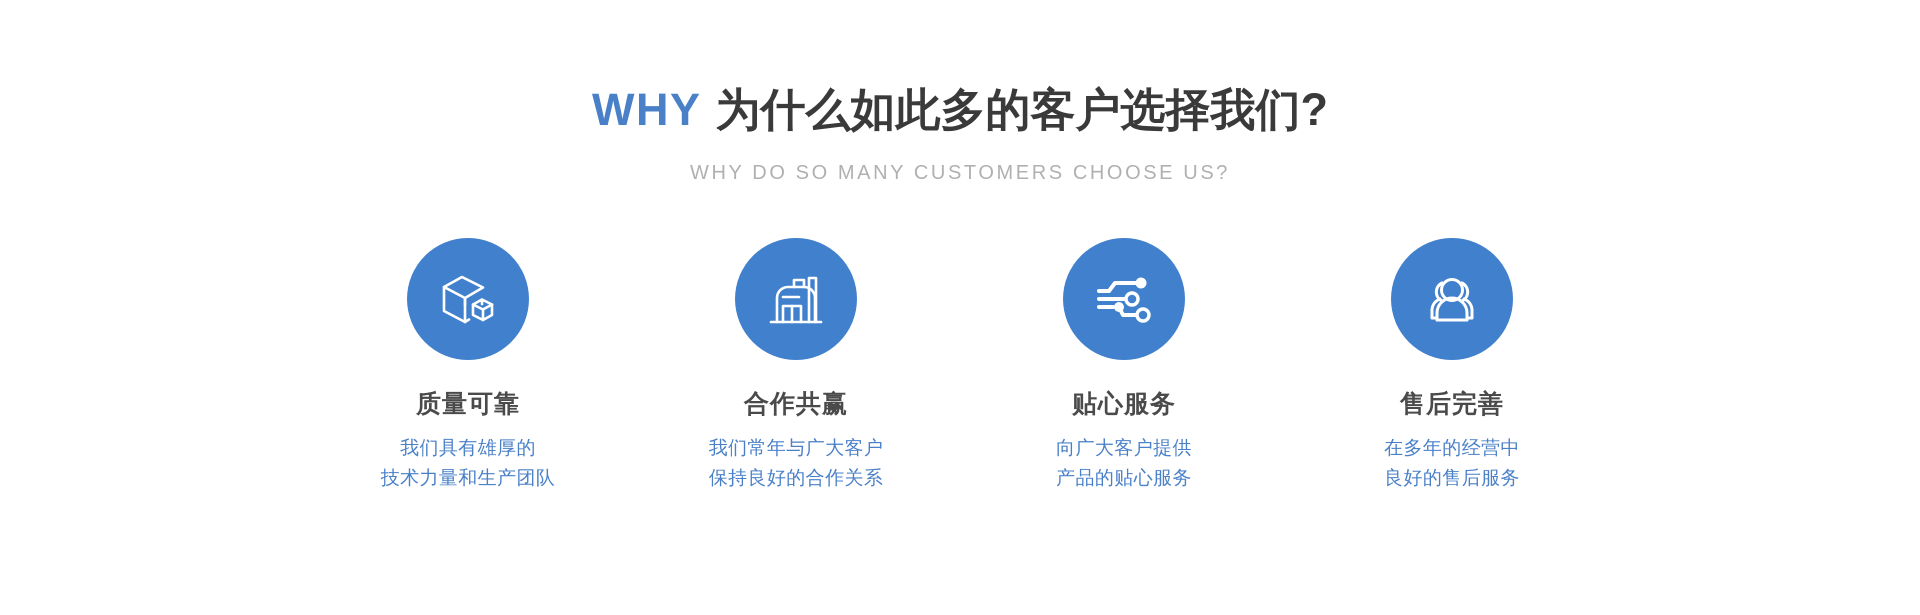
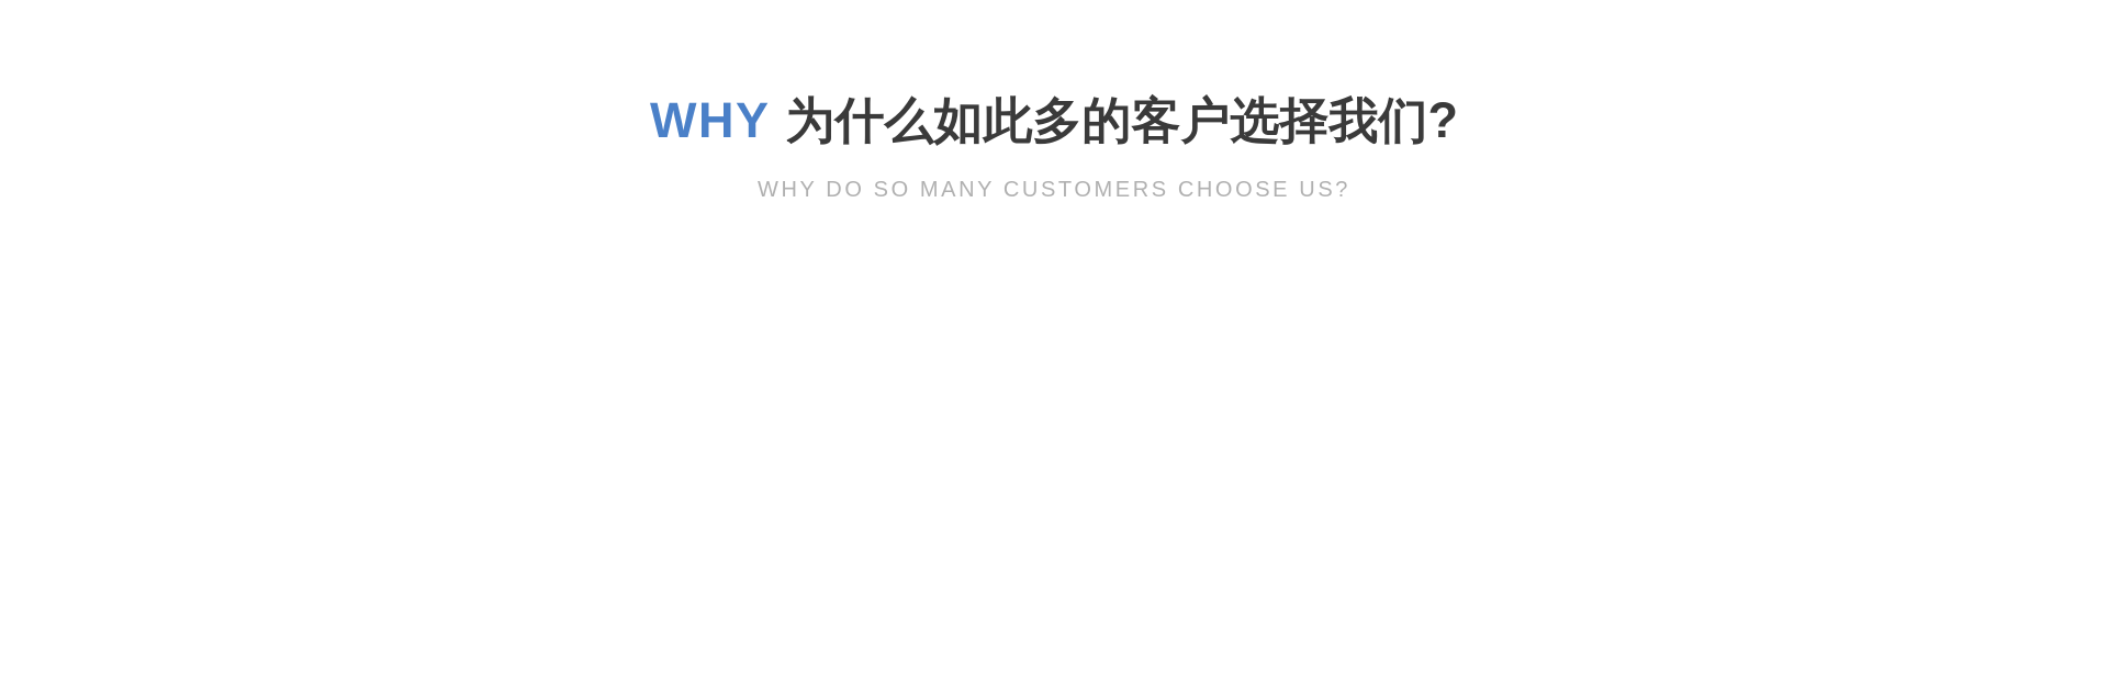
  WHY 为什么如此多的客户选择我们?
  WHY DO SO MANY CUSTOMERS CHOOSE US?
- 质量可靠
- 我们具有雄厚的
- 技术力量和生产团队
- 合作共赢
- 我们常年与广大客户
- 保持良好的合作关系
- 贴心服务
- 向广大客户提供
- 产品的贴心服务
- 售后完善
- 在多年的经营中
- 良好的售后服务
